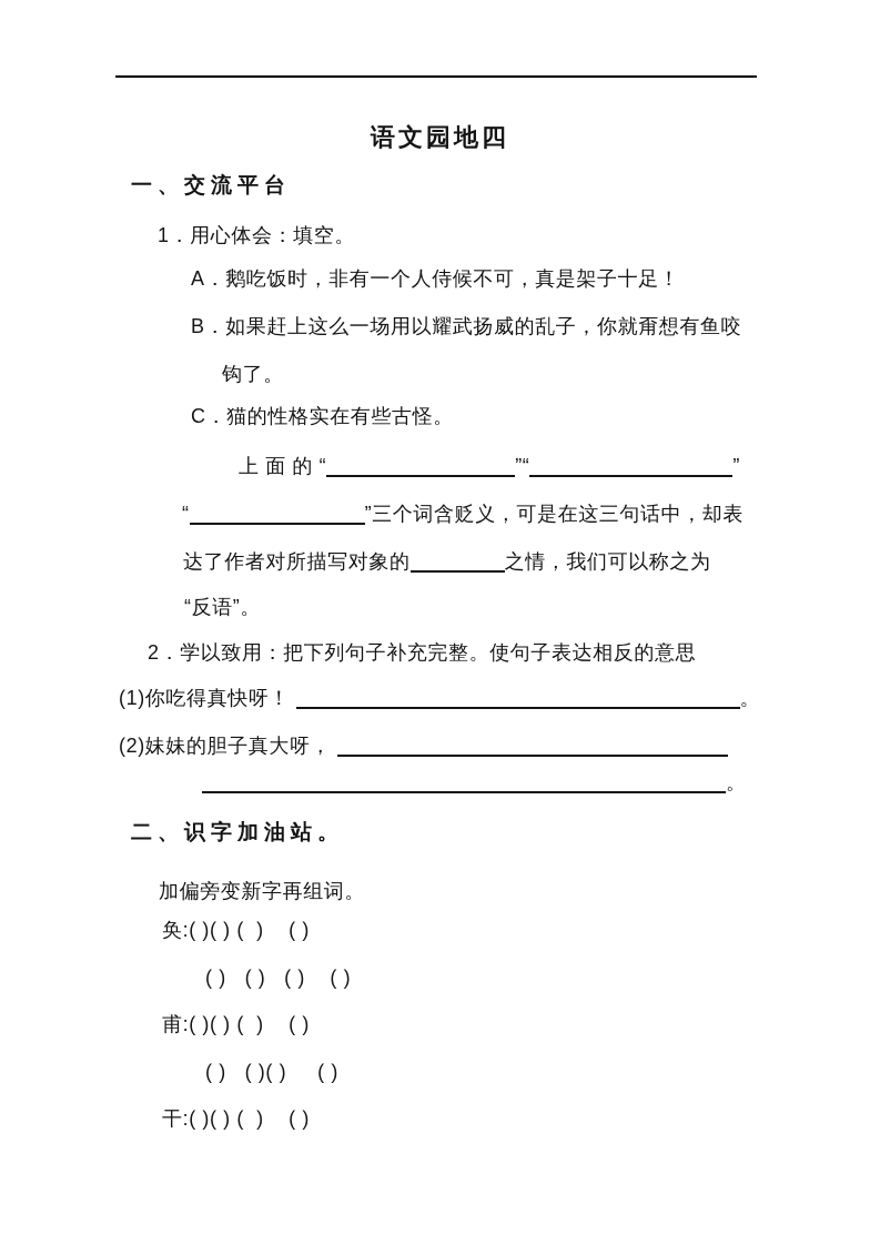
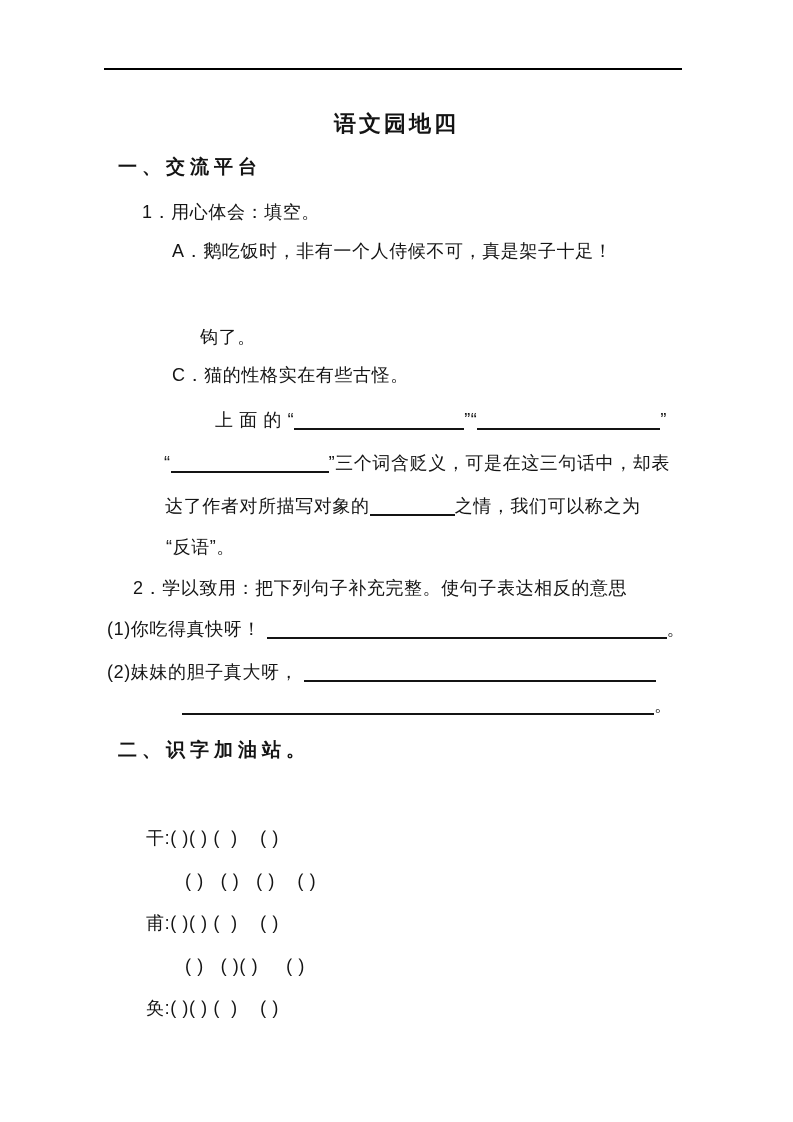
  语文园地四
  一、交流平台
  1．用心体会：填空。
  A．鹅吃饭时，非有一个人侍候不可，真是架子十足！
- B．如果赶上这么一场用以耀武扬威的乱子，你就甭想有鱼咬
  钩了。
  C．猫的性格实在有些古怪。
  上 面 的 “ ”“ ”
  “ ”三个词含贬义，可是在这三句话中，却表
  达了作者对所描写对象的 之情，我们可以称之为
  “反语”。
  2．学以致用：把下列句子补充完整。使句子表达相反的意思
  (1)你吃得真快呀！ 。
  (2)妹妹的胆子真大呀，
  。
  二、识字加油站。
- 加偏旁变新字再组词。
- 奂:( )( ) ( ) ( )
+ 干:( )( ) ( ) ( )
  ( ) ( ) ( ) ( )
  甫:( )( ) ( ) ( )
  ( ) ( )( ) ( )
- 干:( )( ) ( ) ( )
+ 奂:( )( ) ( ) ( )
